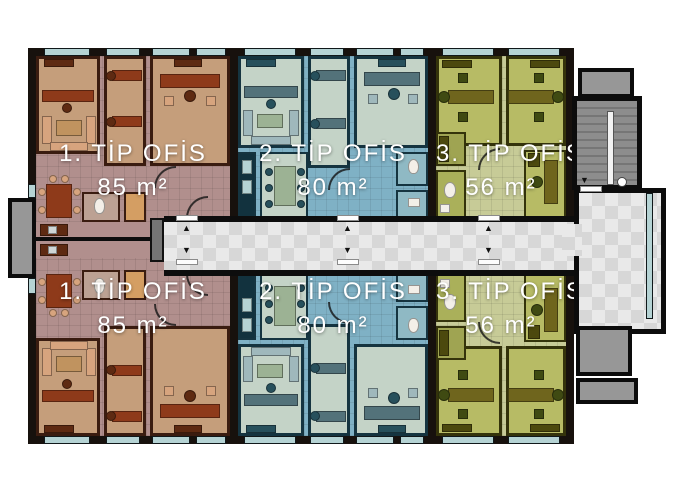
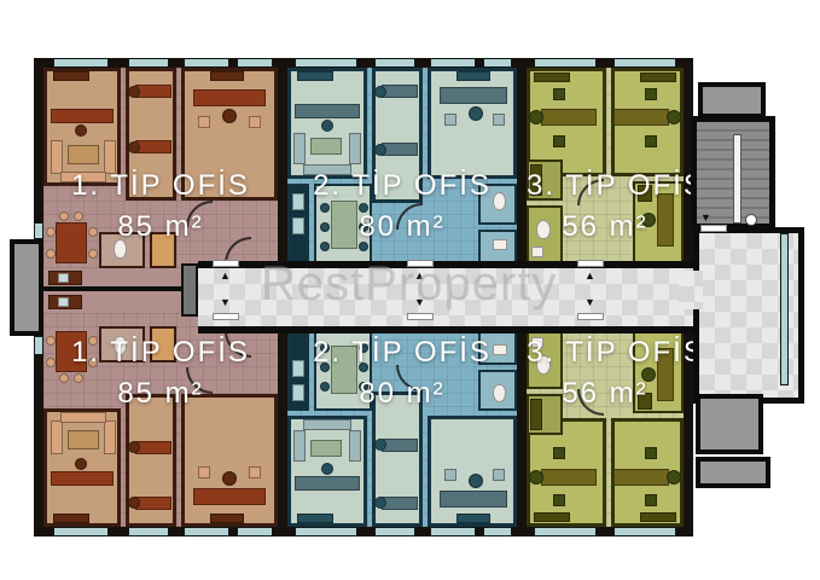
  1. TİP OFİS
  85 m²
  2. TİP OFİS
  80 m²
  3. TİP OFİ
  56 m²
  1. TİP OFİS
  85 m²
  2. TİP OFİS
  80 m²
  3. TİP OFİ
  56 m²
+ RestProperty
  ▼
  ▲
  ▼
  ▲
  ▼
  ▲
  ▼
